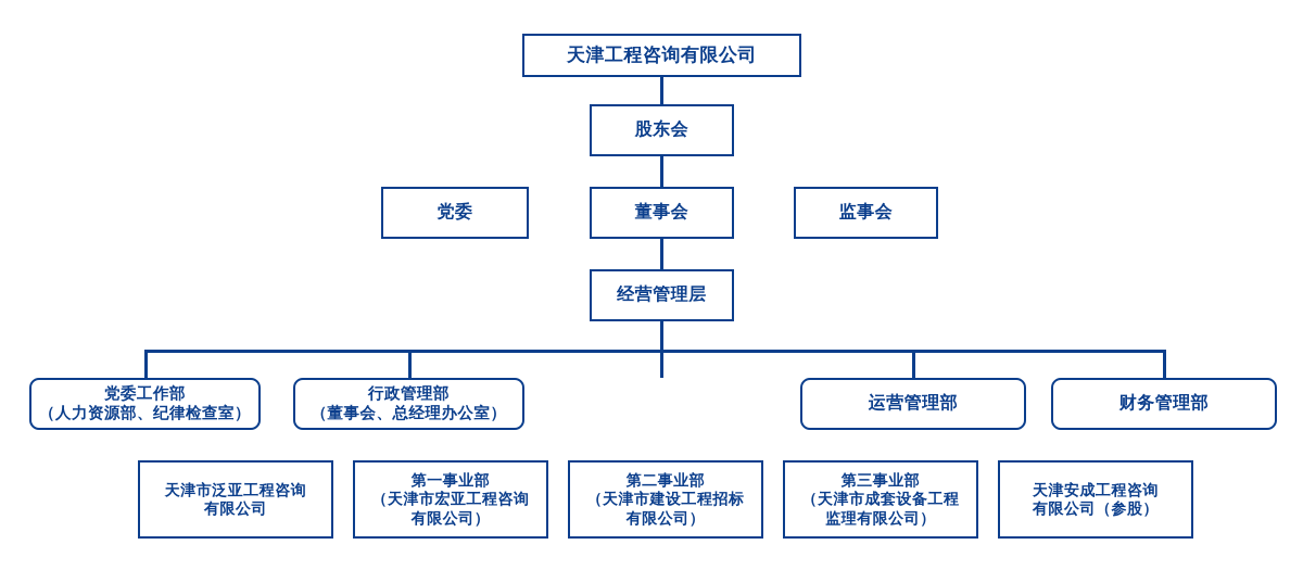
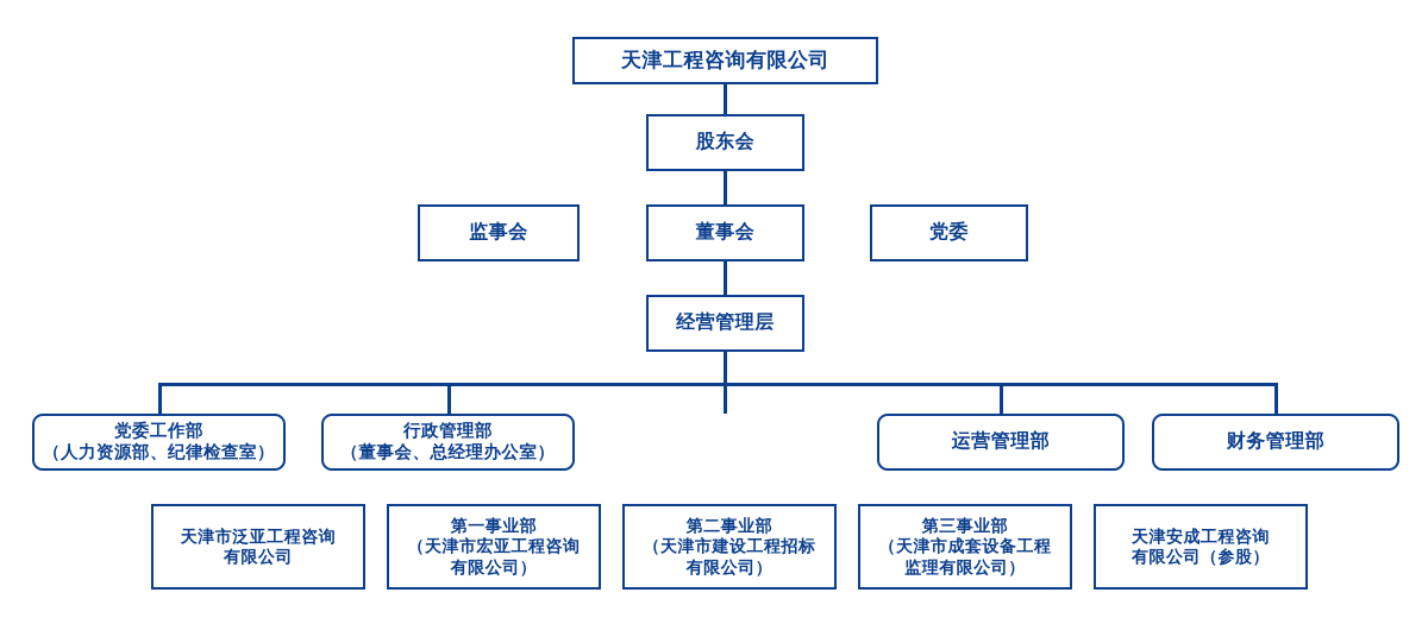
  天津工程咨询有限公司
  股东会
- 党委
+ 监事会
  董事会
- 监事会
+ 党委
  经营管理层
  党委工作部
  （人力资源部、纪律检查室）
  行政管理部
  （董事会、总经理办公室）
  运营管理部
  财务管理部
  天津市泛亚工程咨询
  有限公司
  第一事业部
  （天津市宏亚工程咨询
  有限公司）
  第二事业部
  （天津市建设工程招标
  有限公司）
  第三事业部
  （天津市成套设备工程
  监理有限公司）
  天津安成工程咨询
  有限公司（参股）
